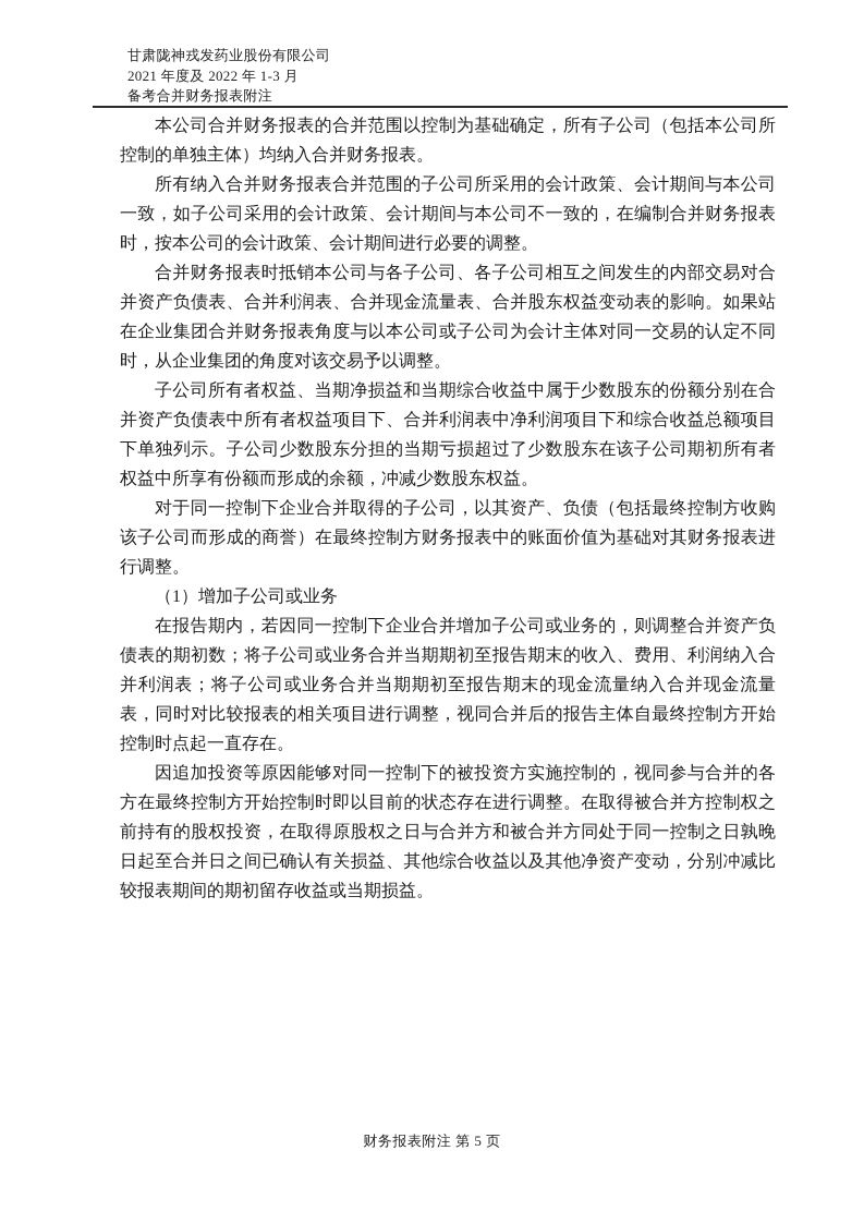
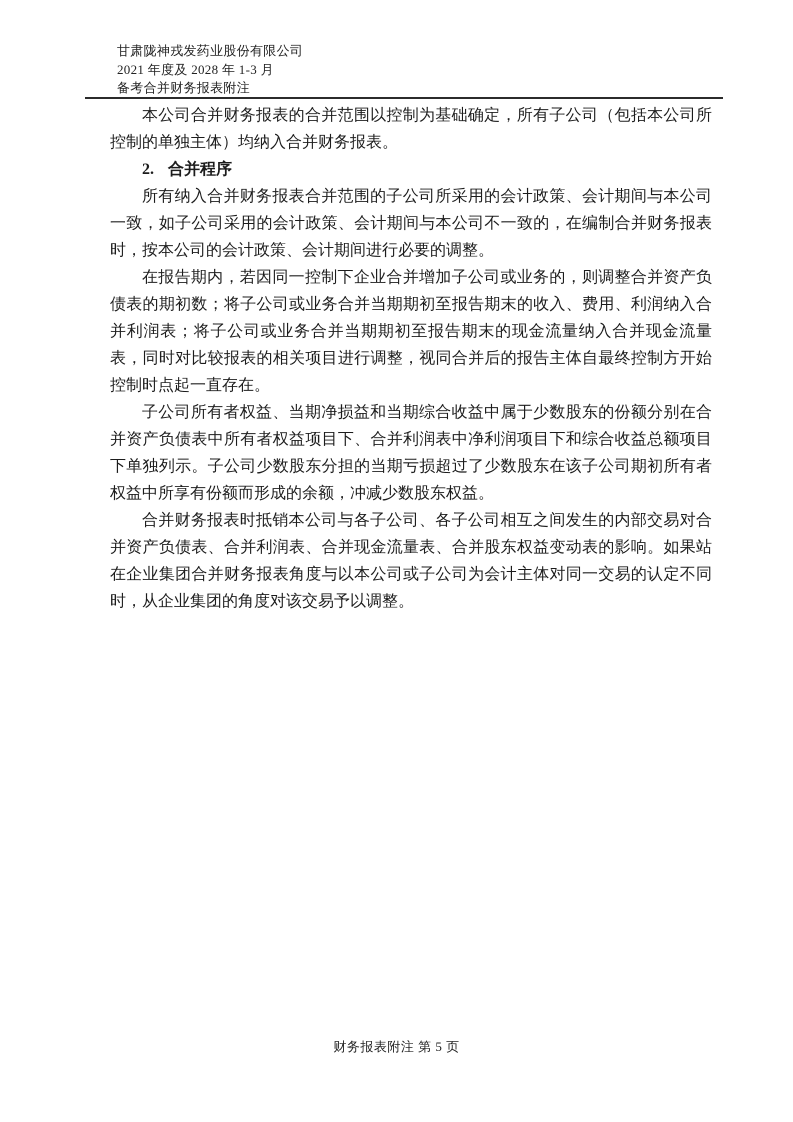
  甘肃陇神戎发药业股份有限公司
- 2021 年度及 2022 年 1-3 月
+ 2021 年度及 2028 年 1-3 月
  备考合并财务报表附注
  本公司合并财务报表的合并范围以控制为基础确定，所有子公司（包括本公司所控制的单独主体）均纳入合并财务报表。
+ 2. 合并程序
  所有纳入合并财务报表合并范围的子公司所采用的会计政策、会计期间与本公司一致，如子公司采用的会计政策、会计期间与本公司不一致的，在编制合并财务报表时，按本公司的会计政策、会计期间进行必要的调整。
- 合并财务报表时抵销本公司与各子公司、各子公司相互之间发生的内部交易对合并资产负债表、合并利润表、合并现金流量表、合并股东权益变动表的影响。如果站在企业集团合并财务报表角度与以本公司或子公司为会计主体对同一交易的认定不同时，从企业集团的角度对该交易予以调整。
+ 在报告期内，若因同一控制下企业合并增加子公司或业务的，则调整合并资产负债表的期初数；将子公司或业务合并当期期初至报告期末的收入、费用、利润纳入合并利润表；将子公司或业务合并当期期初至报告期末的现金流量纳入合并现金流量表，同时对比较报表的相关项目进行调整，视同合并后的报告主体自最终控制方开始控制时点起一直存在。
  子公司所有者权益、当期净损益和当期综合收益中属于少数股东的份额分别在合并资产负债表中所有者权益项目下、合并利润表中净利润项目下和综合收益总额项目下单独列示。子公司少数股东分担的当期亏损超过了少数股东在该子公司期初所有者权益中所享有份额而形成的余额，冲减少数股东权益。
- 对于同一控制下企业合并取得的子公司，以其资产、负债（包括最终控制方收购该子公司而形成的商誉）在最终控制方财务报表中的账面价值为基础对其财务报表进行调整。
- （1）增加子公司或业务
- 在报告期内，若因同一控制下企业合并增加子公司或业务的，则调整合并资产负债表的期初数；将子公司或业务合并当期期初至报告期末的收入、费用、利润纳入合并利润表；将子公司或业务合并当期期初至报告期末的现金流量纳入合并现金流量表，同时对比较报表的相关项目进行调整，视同合并后的报告主体自最终控制方开始控制时点起一直存在。
+ 合并财务报表时抵销本公司与各子公司、各子公司相互之间发生的内部交易对合并资产负债表、合并利润表、合并现金流量表、合并股东权益变动表的影响。如果站在企业集团合并财务报表角度与以本公司或子公司为会计主体对同一交易的认定不同时，从企业集团的角度对该交易予以调整。
- 因追加投资等原因能够对同一控制下的被投资方实施控制的，视同参与合并的各方在最终控制方开始控制时即以目前的状态存在进行调整。在取得被合并方控制权之前持有的股权投资，在取得原股权之日与合并方和被合并方同处于同一控制之日孰晚日起至合并日之间已确认有关损益、其他综合收益以及其他净资产变动，分别冲减比较报表期间的期初留存收益或当期损益。
  财务报表附注 第 5 页
